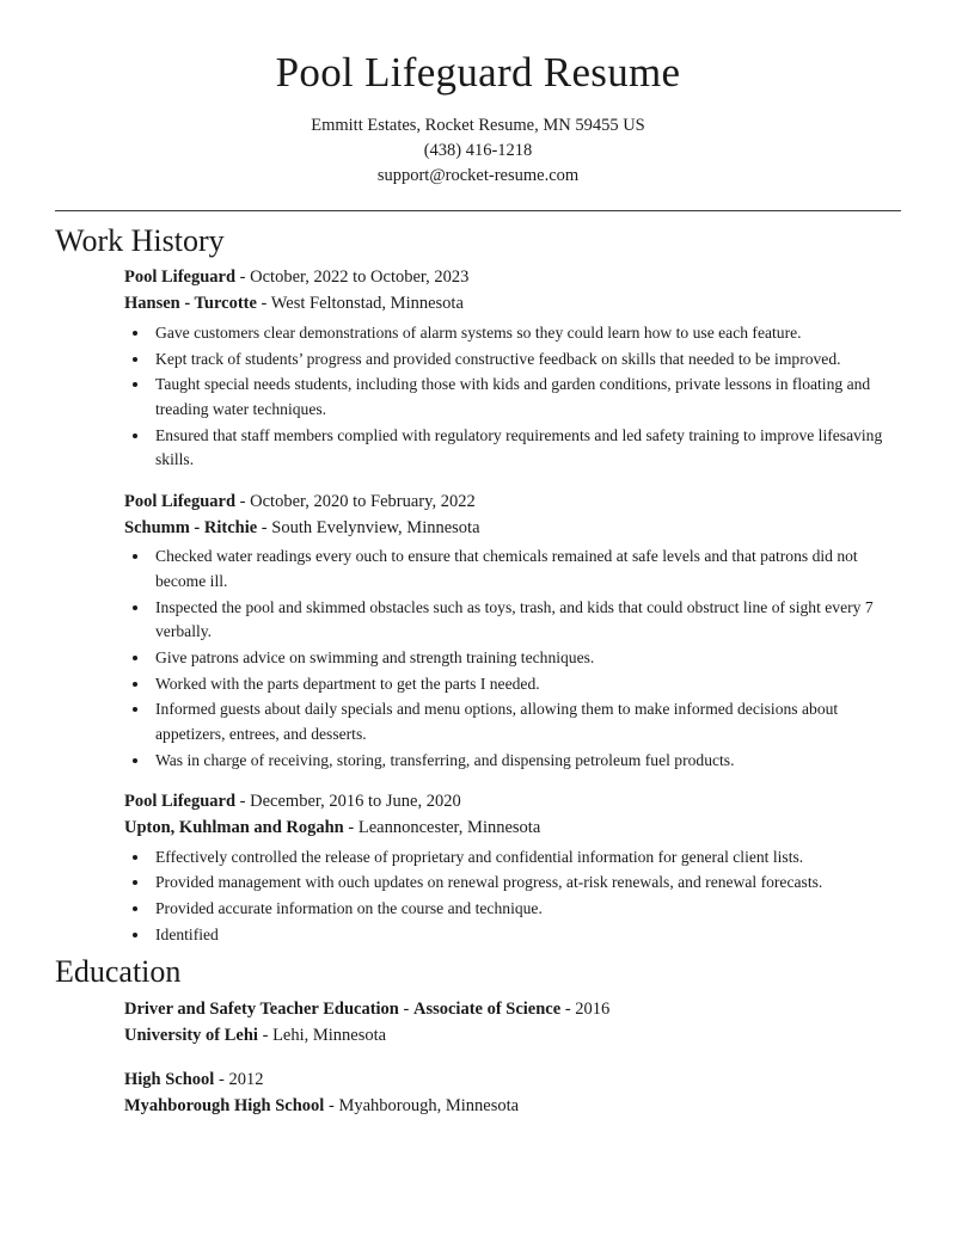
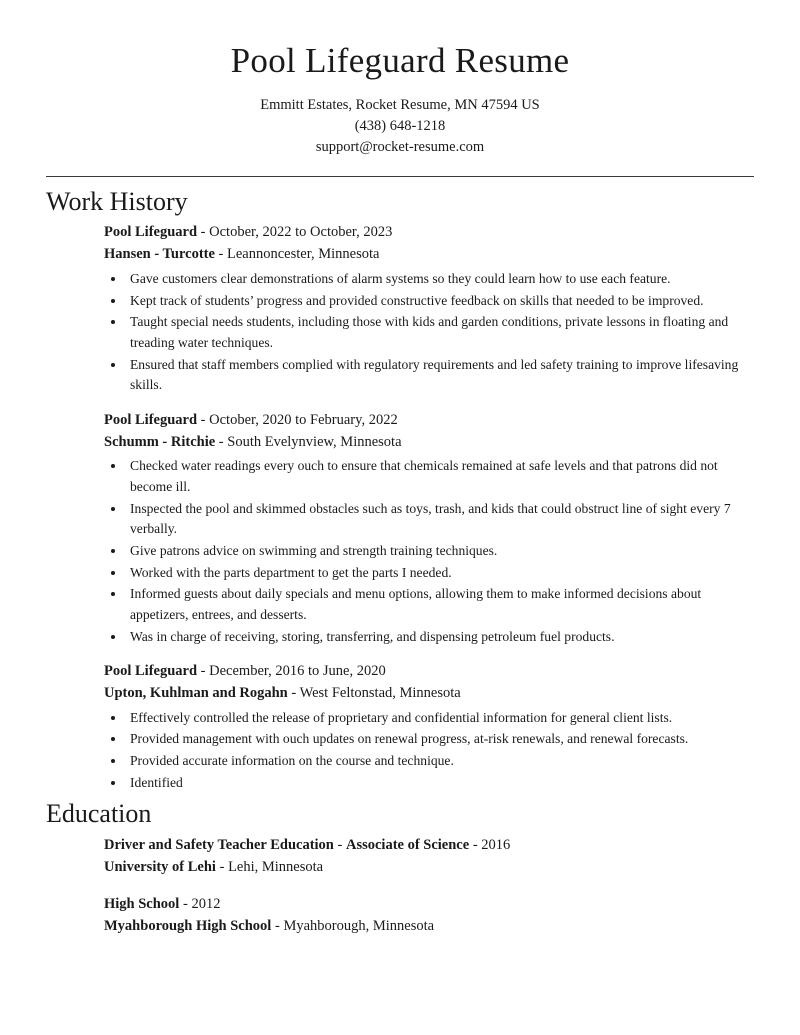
  Pool Lifeguard Resume
- Emmitt Estates, Rocket Resume, MN 59455 US
+ Emmitt Estates, Rocket Resume, MN 47594 US
- (438) 416-1218
+ (438) 648-1218
  support@rocket-resume.com
  Work History
  Pool Lifeguard - October, 2022 to October, 2023
- Hansen - Turcotte - West Feltonstad, Minnesota
+ Hansen - Turcotte - Leannoncester, Minnesota
  Gave customers clear demonstrations of alarm systems so they could learn how to use each feature.
  Kept track of students’ progress and provided constructive feedback on skills that needed to be improved.
  Taught special needs students, including those with kids and garden conditions, private lessons in floating and treading water techniques.
  Ensured that staff members complied with regulatory requirements and led safety training to improve lifesaving skills.
  Pool Lifeguard - October, 2020 to February, 2022
  Schumm - Ritchie - South Evelynview, Minnesota
  Checked water readings every ouch to ensure that chemicals remained at safe levels and that patrons did not become ill.
  Inspected the pool and skimmed obstacles such as toys, trash, and kids that could obstruct line of sight every 7 verbally.
  Give patrons advice on swimming and strength training techniques.
  Worked with the parts department to get the parts I needed.
  Informed guests about daily specials and menu options, allowing them to make informed decisions about appetizers, entrees, and desserts.
  Was in charge of receiving, storing, transferring, and dispensing petroleum fuel products.
  Pool Lifeguard - December, 2016 to June, 2020
- Upton, Kuhlman and Rogahn - Leannoncester, Minnesota
+ Upton, Kuhlman and Rogahn - West Feltonstad, Minnesota
  Effectively controlled the release of proprietary and confidential information for general client lists.
  Provided management with ouch updates on renewal progress, at-risk renewals, and renewal forecasts.
  Provided accurate information on the course and technique.
  Identified
  Education
  Driver and Safety Teacher Education - Associate of Science - 2016
  University of Lehi - Lehi, Minnesota
  High School - 2012
  Myahborough High School - Myahborough, Minnesota
